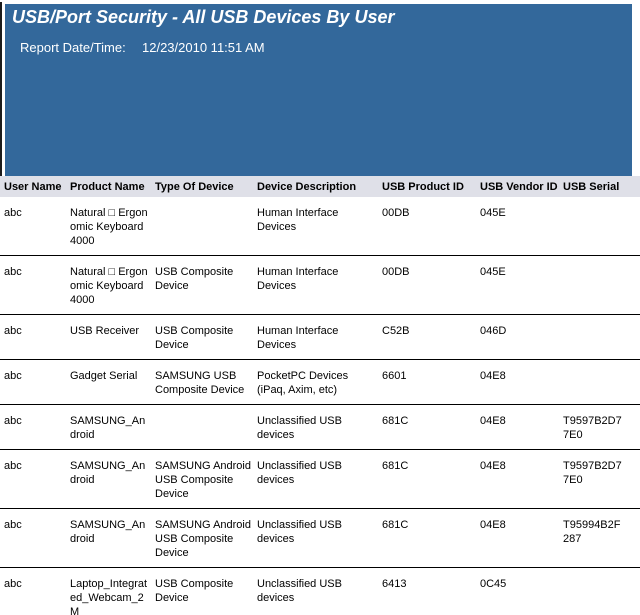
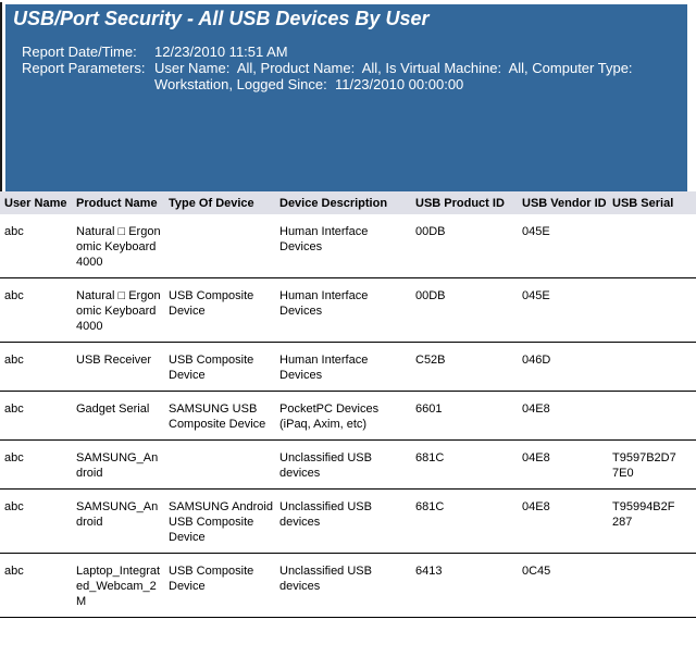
  USB/Port Security - All USB Devices By User
  Report Date/Time:
  12/23/2010 11:51 AM
+ Report Parameters:
+ User Name: All, Product Name: All, Is Virtual Machine: All, Computer Type: Workstation, Logged Since: 11/23/2010 00:00:00
  User Name	Product Name	Type Of Device	Device Description	USB Product ID	USB Vendor ID	USB Serial
  abc	Natural □ Ergonomic Keyboard 4000		Human Interface Devices	00DB	045E
  abc	Natural □ Ergonomic Keyboard 4000	USB Composite Device	Human Interface Devices	00DB	045E
  abc	USB Receiver	USB Composite Device	Human Interface Devices	C52B	046D
  abc	Gadget Serial	SAMSUNG USB Composite Device	PocketPC Devices (iPaq, Axim, etc)	6601	04E8
  abc	SAMSUNG_Android		Unclassified USB devices	681C	04E8	T9597B2D77E0
- abc	SAMSUNG_Android	SAMSUNG Android USB Composite Device	Unclassified USB devices	681C	04E8	T9597B2D77E0
  abc	SAMSUNG_Android	SAMSUNG Android USB Composite Device	Unclassified USB devices	681C	04E8	T95994B2F287
  abc	Laptop_Integrated_Webcam_2M	USB Composite Device	Unclassified USB devices	6413	0C45
